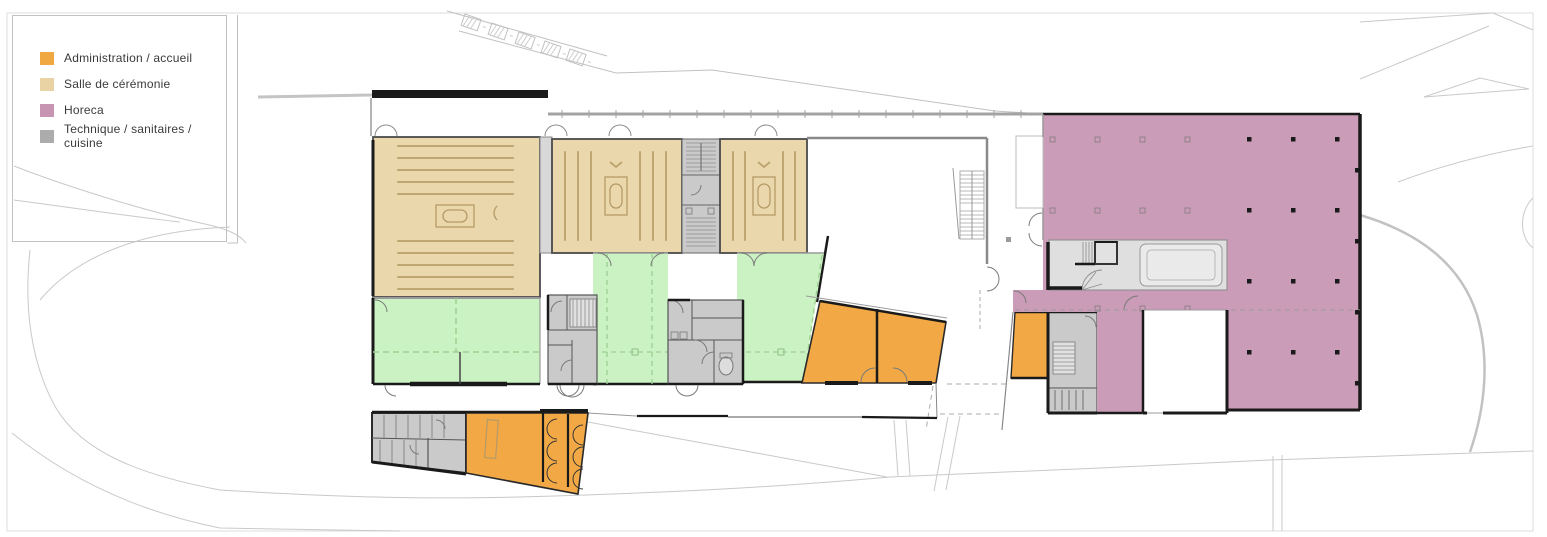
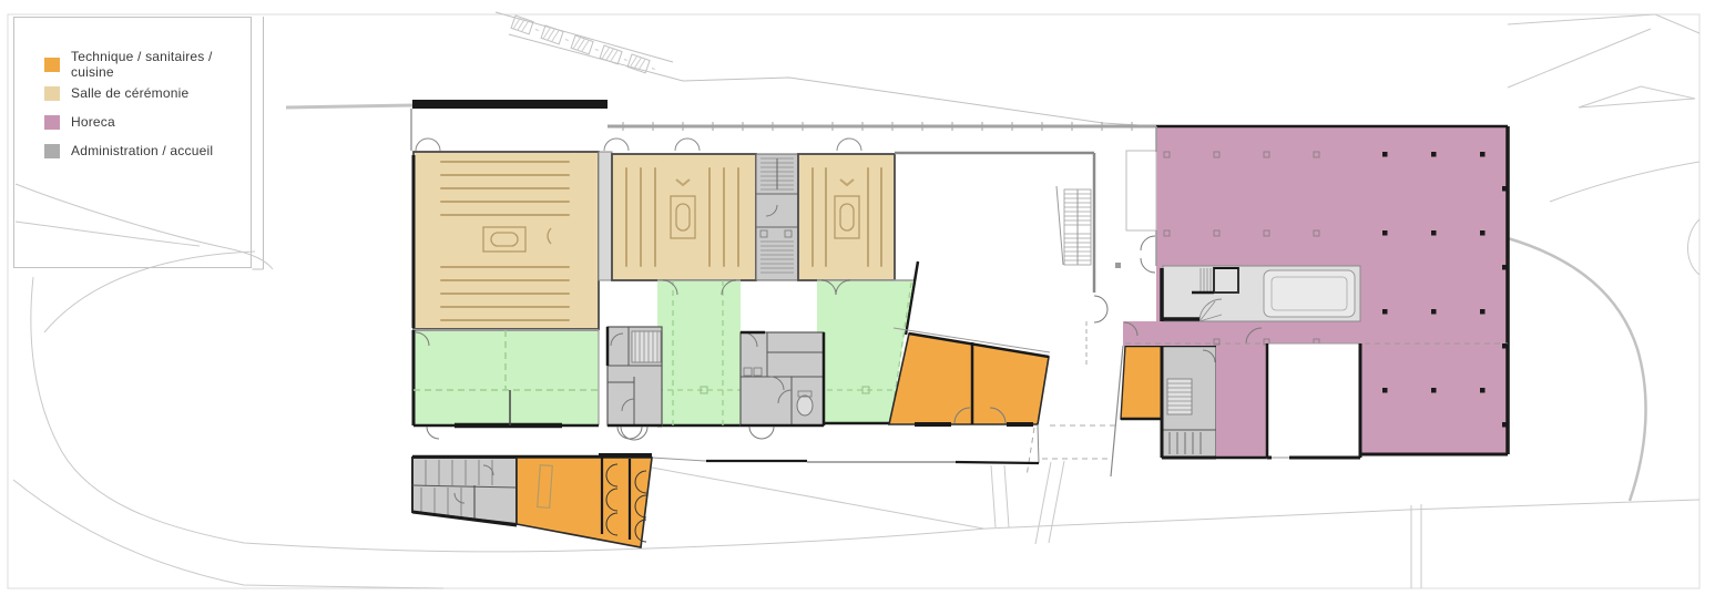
- Administration / accueil
+ Technique / sanitaires / cuisine
  Salle de cérémonie
  Horeca
- Technique / sanitaires / cuisine
+ Administration / accueil
